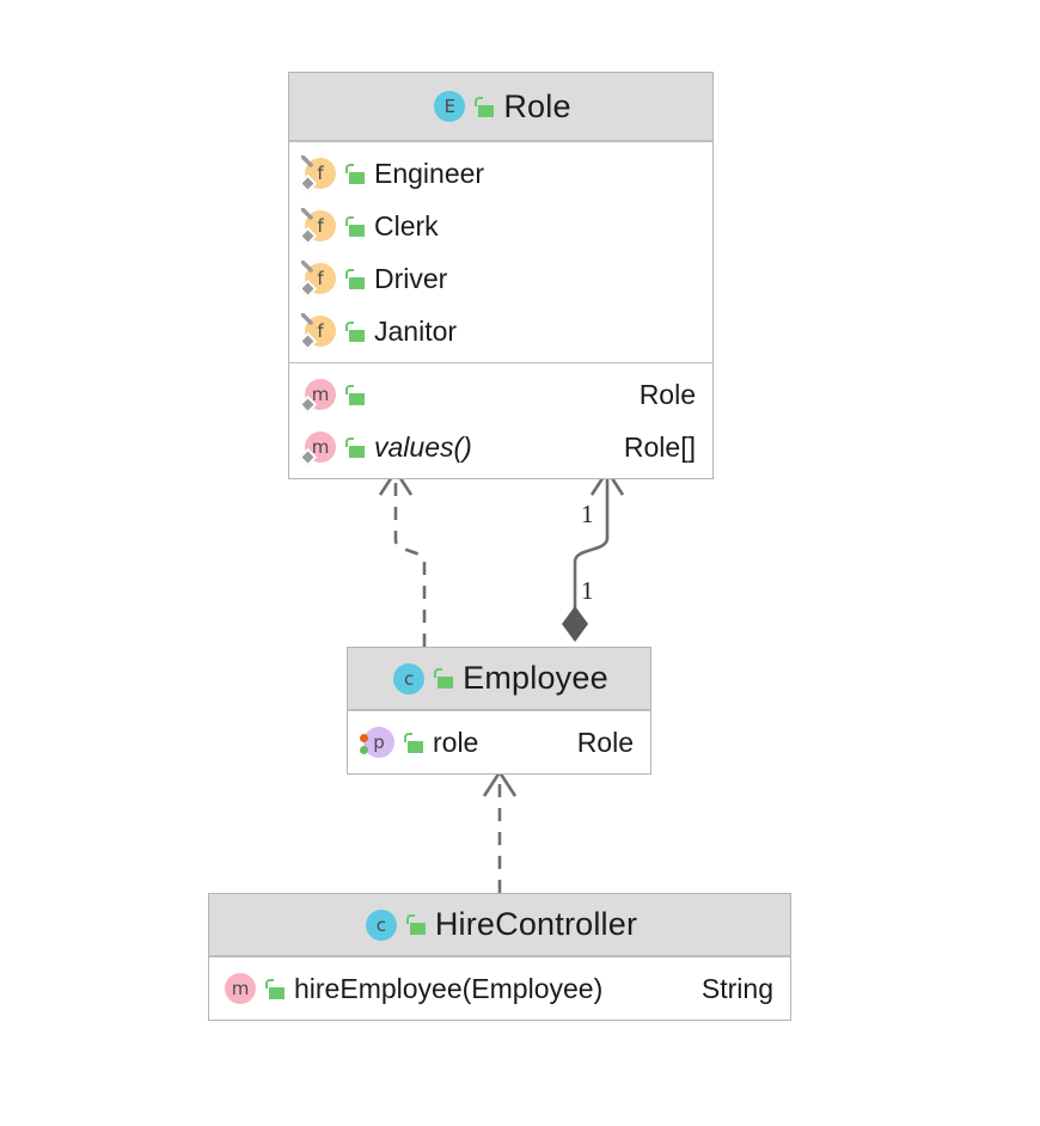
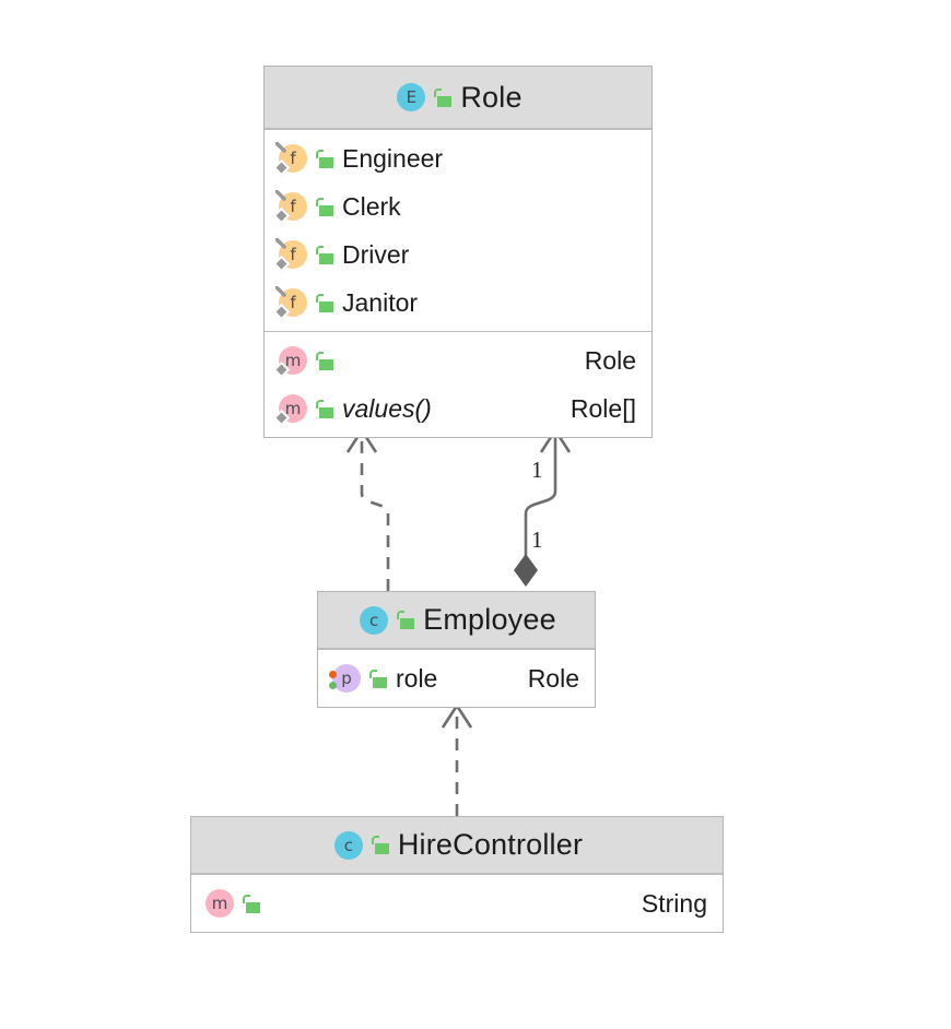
  1
  1
  E
  Role
  f
  Engineer
  f
  Clerk
  f
  Driver
  f
  Janitor
  m
  Role
  m
  values()
  Role[]
  c
  Employee
  p
  role
  Role
  c
  HireController
  m
- hireEmployee(Employee)
  String
